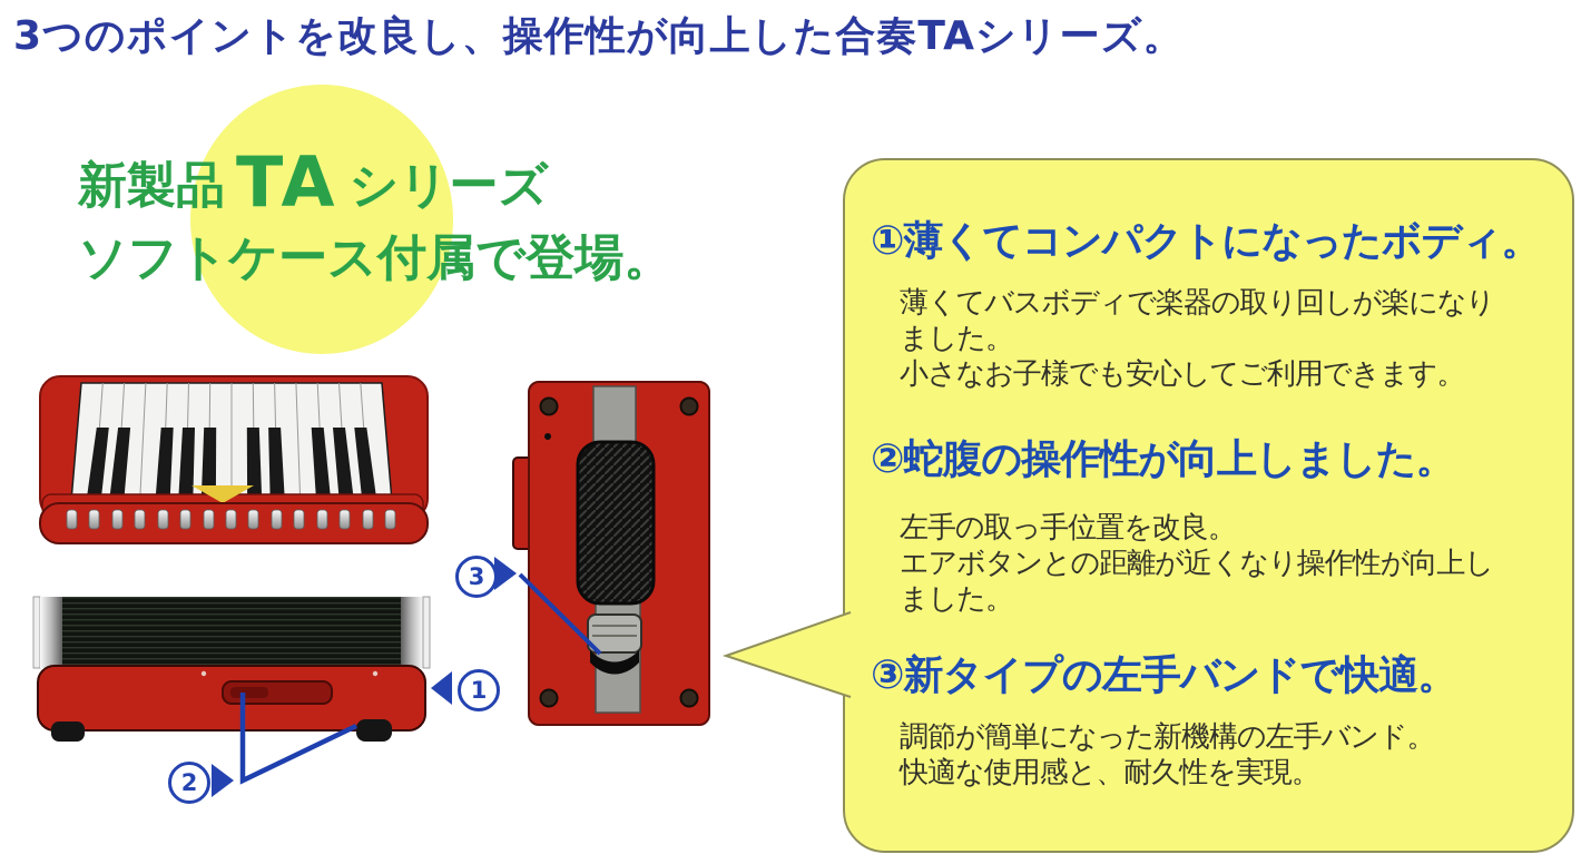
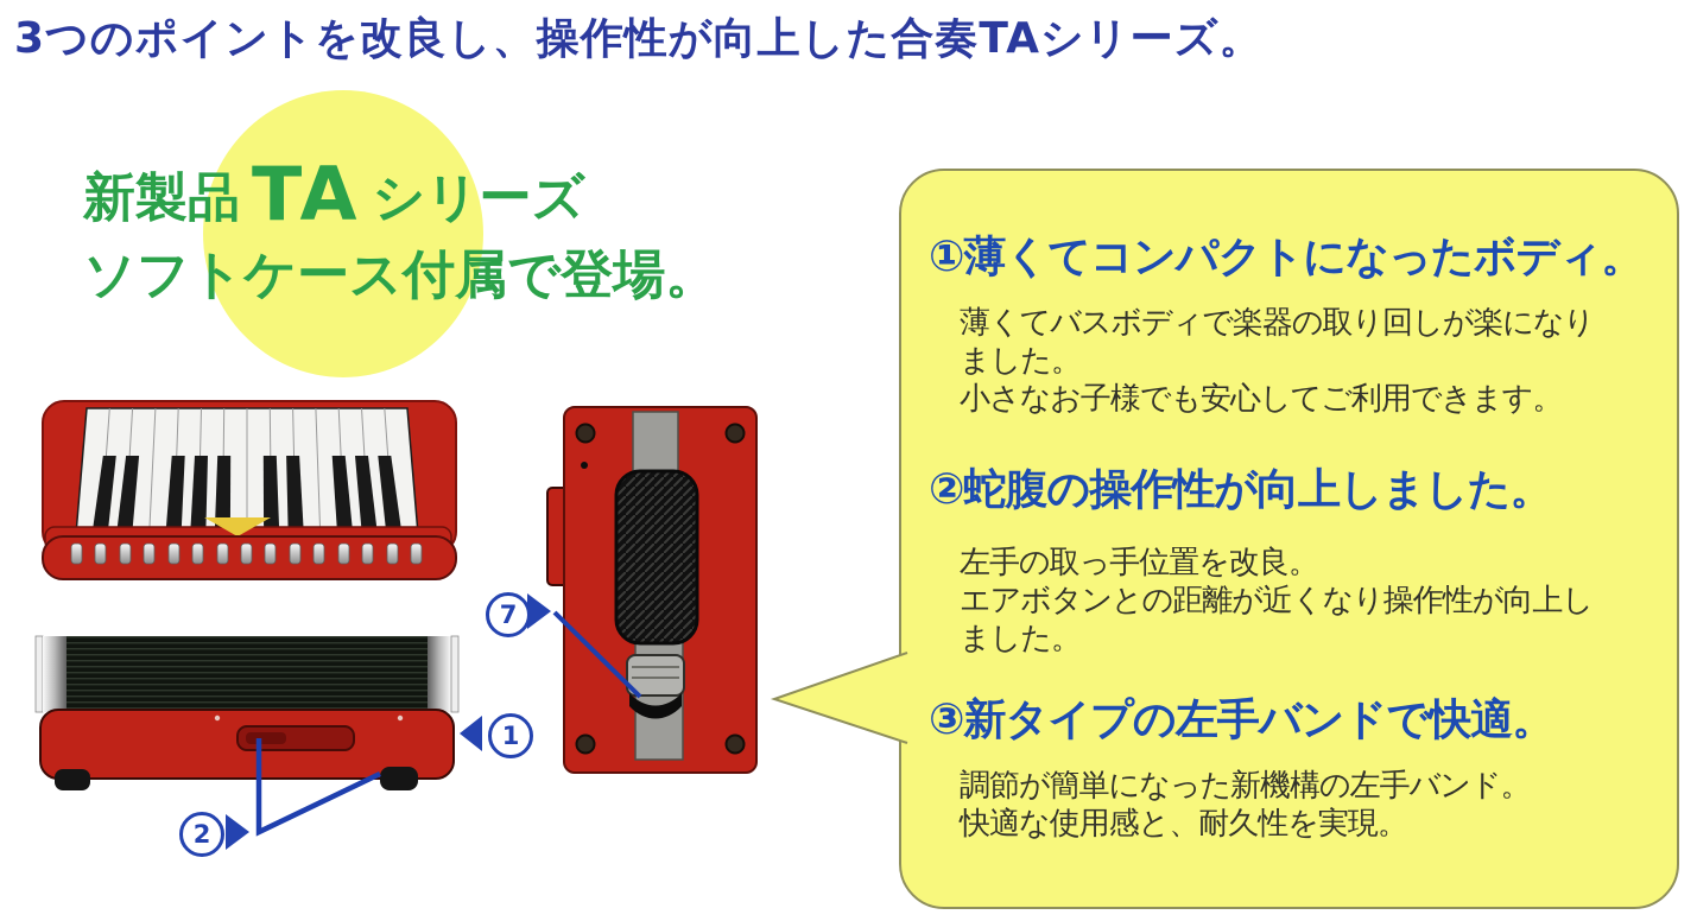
  3つのポイントを改良し、操作性が向上した合奏TAシリーズ。
  新製品 TA シリーズ
  ソフトケース付属で登場。
  ①薄くてコンパクトになったボディ。
  薄くてバスボディで楽器の取り回しが楽になり
  ました。
  小さなお子様でも安心してご利用できます。
  ②蛇腹の操作性が向上しました。
  左手の取っ手位置を改良。
  エアボタンとの距離が近くなり操作性が向上し
  ました。
  ③新タイプの左手バンドで快適。
  調節が簡単になった新機構の左手バンド。
  快適な使用感と、耐久性を実現。
- 3
+ 7
  1
  2
